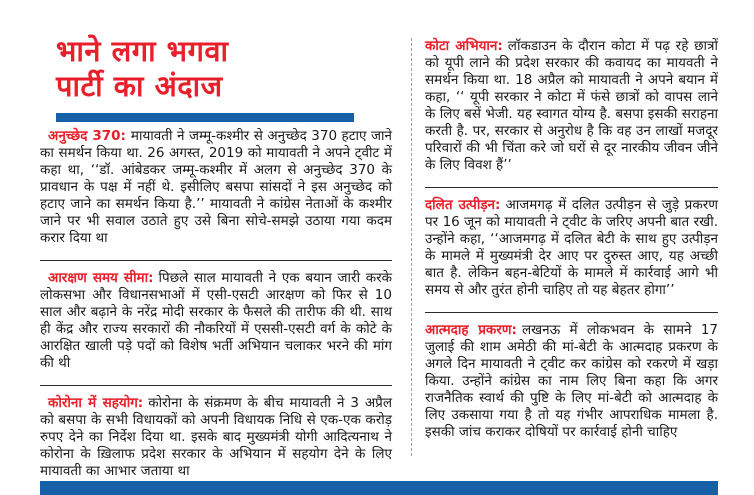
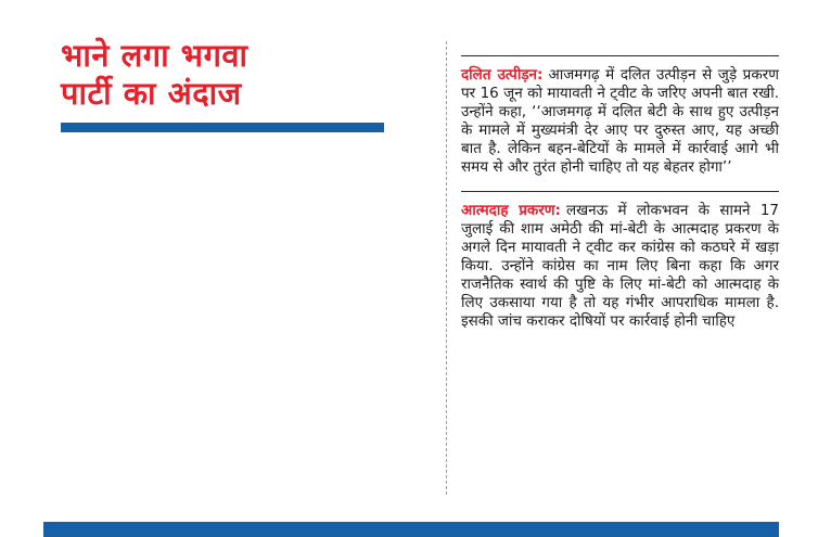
  भाने लगा भगवा
  पार्टी का अंदाज
- अनुच्छेद 370: मायावती ने जम्मू-कश्मीर से अनुच्छेद 370 हटाए जाने का समर्थन किया था. 26 अगस्त, 2019 को मायावती ने अपने ट्वीट में कहा था, ‘‘डॉ. आंबेडकर जम्मू-कश्मीर में अलग से अनुच्छेद 370 के प्रावधान के पक्ष में नहीं थे. इसीलिए बसपा सांसदों ने इस अनुच्छेद को हटाए जाने का समर्थन किया है.’’ मायावती ने कांग्रेस नेताओं के कश्मीर जाने पर भी सवाल उठाते हुए उसे बिना सोचे-समझे उठाया गया कदम करार दिया था
- आरक्षण समय सीमा: पिछले साल मायावती ने एक बयान जारी करके लोकसभा और विधानसभाओं में एसी-एसटी आरक्षण को फिर से 10 साल और बढ़ाने के नरेंद्र मोदी सरकार के फैसले की तारीफ की थी. साथ ही केंद्र और राज्य सरकारों की नौकरियों में एससी-एसटी वर्ग के कोटे के आरक्षित खाली पड़े पदों को विशेष भर्ती अभियान चलाकर भरने की मांग की थी
- कोरोना में सहयोग: कोरोना के संक्रमण के बीच मायावती ने 3 अप्रैल को बसपा के सभी विधायकों को अपनी विधायक निधि से एक-एक करोड़ रुपए देने का निर्देश दिया था. इसके बाद मुख्यमंत्री योगी आदित्यनाथ ने कोरोना के ख़िलाफ प्रदेश सरकार के अभियान में सहयोग देने के लिए मायावती का आभार जताया था
- कोटा अभियान: लॉकडाउन के दौरान कोटा में पढ़ रहे छात्रों को यूपी लाने की प्रदेश सरकार की कवायद का मायवती ने समर्थन किया था. 18 अप्रैल को मायावती ने अपने बयान में कहा, ‘‘ यूपी सरकार ने कोटा में फंसे छात्रों को वापस लाने के लिए बसें भेजी. यह स्वागत योग्य है. बसपा इसकी सराहना करती है. पर, सरकार से अनुरोध है कि वह उन लाखों मजदूर परिवारों की भी चिंता करे जो घरों से दूर नारकीय जीवन जीने के लिए विवश हैं’’
  दलित उत्पीड़न: आजमगढ़ में दलित उत्पीड़न से जुड़े प्रकरण पर 16 जून को मायावती ने ट्वीट के जरिए अपनी बात रखी. उन्होंने कहा, ‘‘आजमगढ़ में दलित बेटी के साथ हुए उत्पीड़न के मामले में मुख्यमंत्री देर आए पर दुरुस्त आए, यह अच्छी बात है. लेकिन बहन-बेटियों के मामले में कार्रवाई आगे भी समय से और तुरंत होनी चाहिए तो यह बेहतर होगा’’
- आत्मदाह प्रकरण: लखनऊ में लोकभवन के सामने 17 जुलाई की शाम अमेठी की मां-बेटी के आत्मदाह प्रकरण के अगले दिन मायावती ने ट्वीट कर कांग्रेस को रकरणे में खड़ा किया. उन्होंने कांग्रेस का नाम लिए बिना कहा कि अगर राजनैतिक स्वार्थ की पुष्टि के लिए मां-बेटी को आत्मदाह के लिए उकसाया गया है तो यह गंभीर आपराधिक मामला है. इसकी जांच कराकर दोषियों पर कार्रवाई होनी चाहिए
+ आत्मदाह प्रकरण: लखनऊ में लोकभवन के सामने 17 जुलाई की शाम अमेठी की मां-बेटी के आत्मदाह प्रकरण के अगले दिन मायावती ने ट्वीट कर कांग्रेस को कठघरे में खड़ा किया. उन्होंने कांग्रेस का नाम लिए बिना कहा कि अगर राजनैतिक स्वार्थ की पुष्टि के लिए मां-बेटी को आत्मदाह के लिए उकसाया गया है तो यह गंभीर आपराधिक मामला है. इसकी जांच कराकर दोषियों पर कार्रवाई होनी चाहिए
